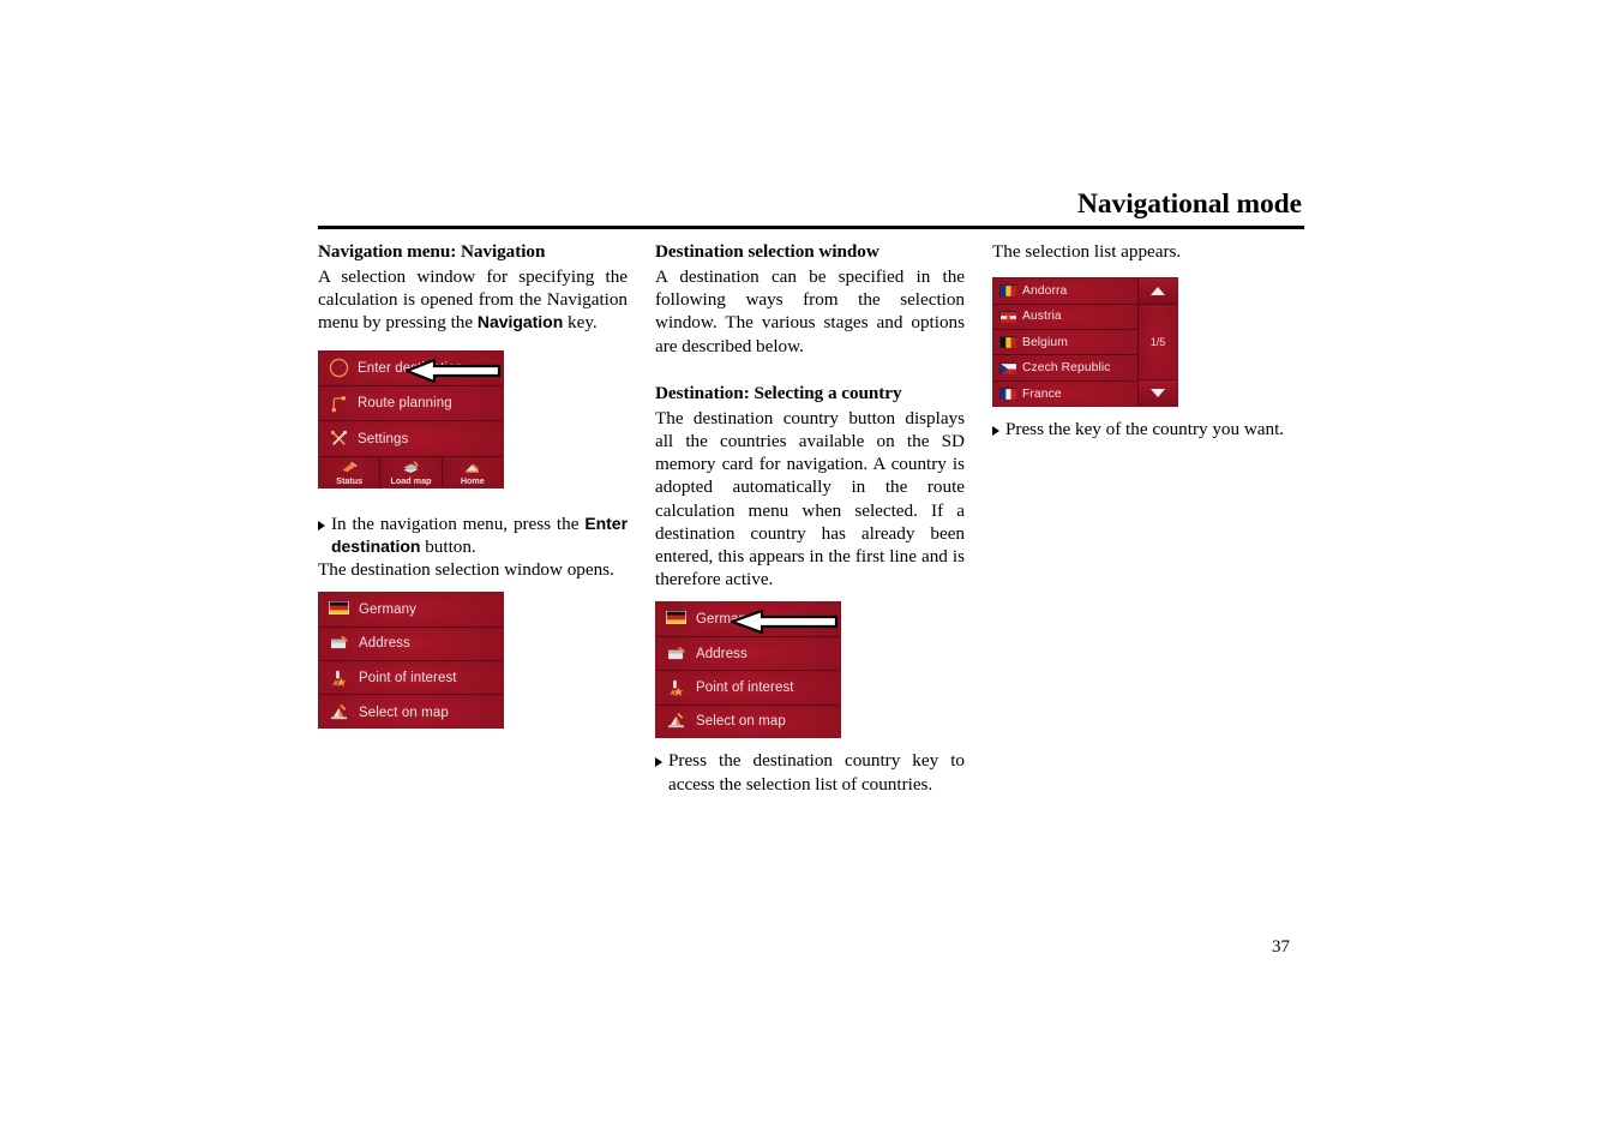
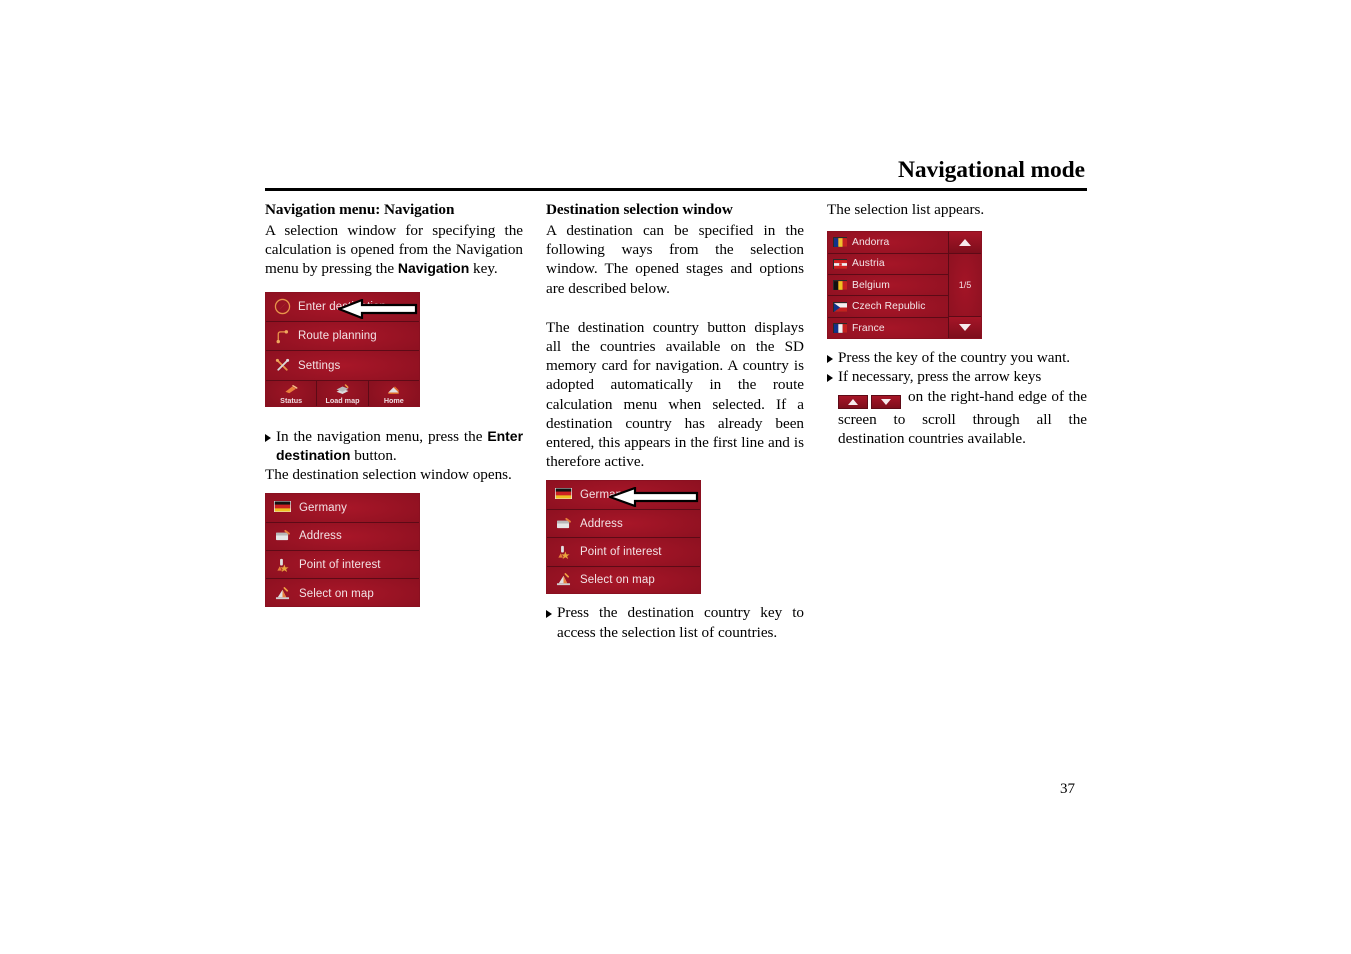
  Navigational mode
  Navigation menu: Navigation
  A selection window for specifying the calculation is opened from the Navigation menu by pressing the Navigation key.
  Route planning
  Settings
  Status
  Load map
  Home
  In the navigation menu, press the Enter destination button.
  The destination selection window opens.
  Germany
  Address
  Point of interest
  Select on map
  Destination selection window
- A destination can be specified in the following ways from the selection window. The various stages and options are described below.
+ A destination can be specified in the following ways from the selection window. The opened stages and options are described below.
- Destination: Selecting a country
  The destination country button displays all the countries available on the SD memory card for navigation. A country is adopted automatically in the route calculation menu when selected. If a destination country has already been entered, this appears in the first line and is therefore active.
  Germa
  Address
  Point of interest
  Select on map
  Press the destination country key to access the selection list of countries.
  The selection list appears.
  Andorra
  Austria
  Belgium
  Czech Republic
  France
  1/5
  Press the key of the country you want.
+ If necessary, press the arrow keys
+ on the right-hand edge of the screen to scroll through all the destination countries available.
  37
